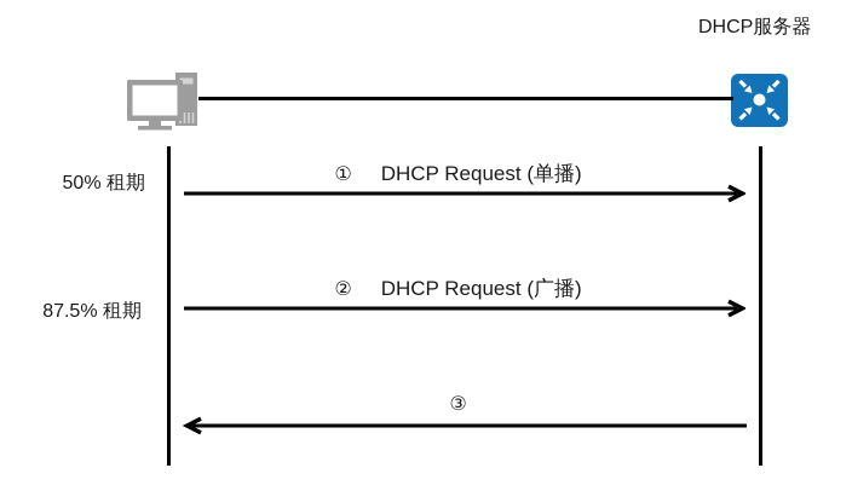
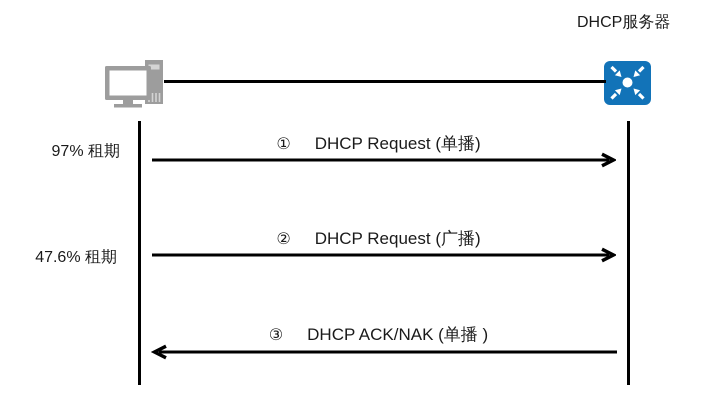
  DHCP服务器
- 50% 租期
+ 97% 租期
- 87.5% 租期
+ 47.6% 租期
  ①
  DHCP Request (单播)
  ②
  DHCP Request (广播)
  ③
+ DHCP ACK/NAK (单播 )
